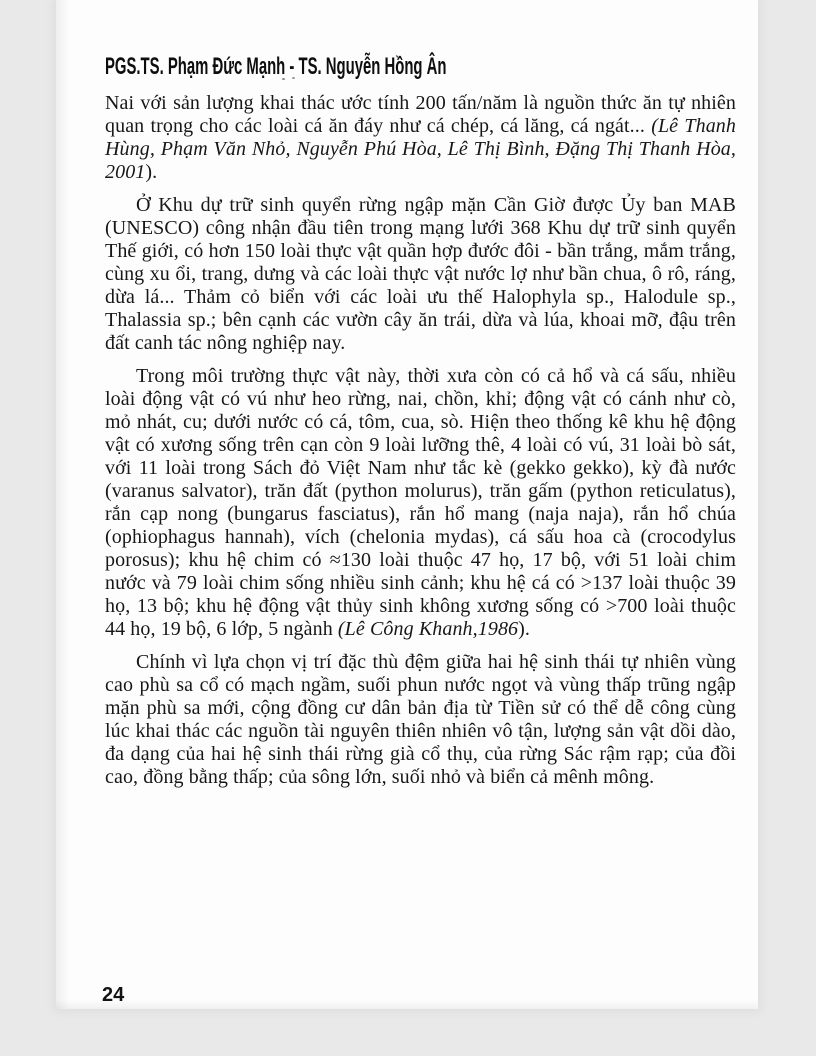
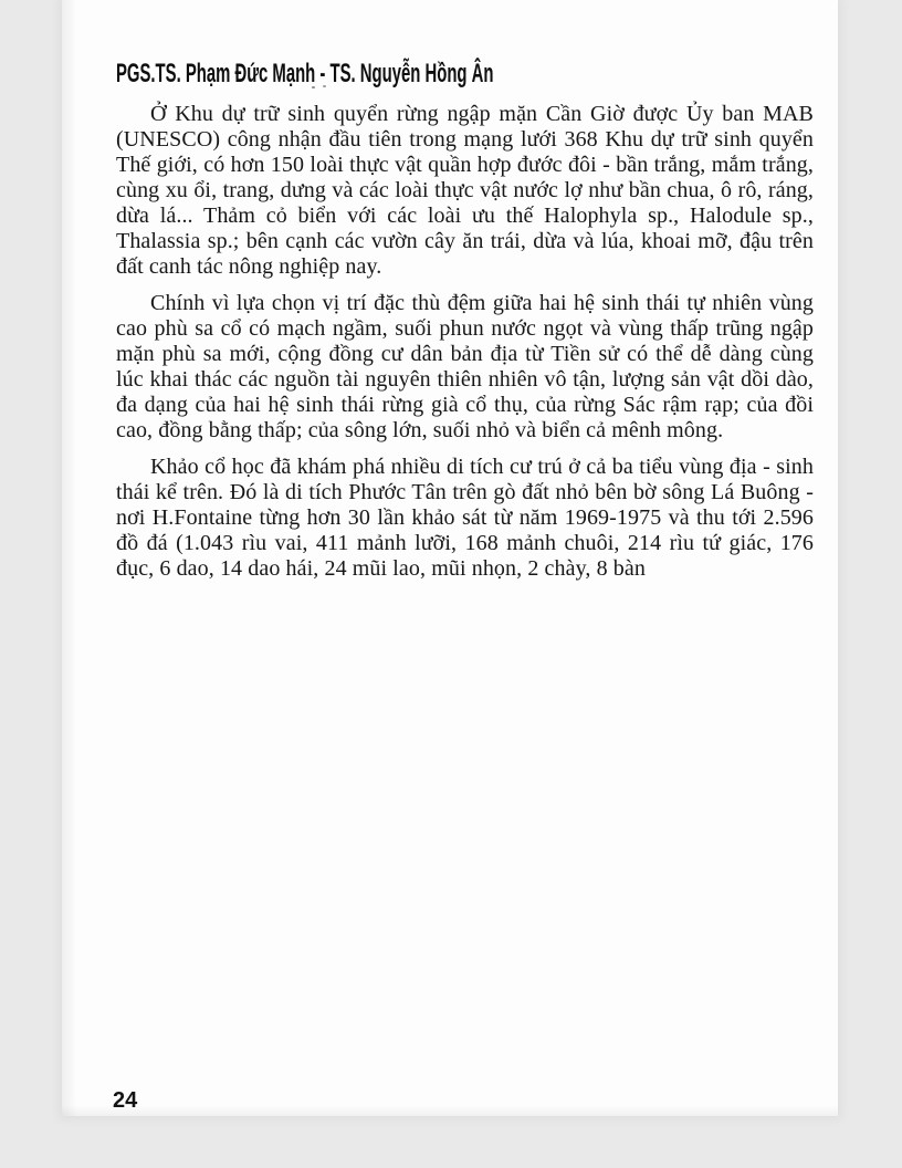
  PGS.TS. Phạm Đức Mạnh - TS. Nguyễn Hồng Ân
- Nai với sản lượng khai thác ước tính 200 tấn/năm là nguồn thức ăn tự nhiên quan trọng cho các loài cá ăn đáy như cá chép, cá lăng, cá ngát... (Lê Thanh Hùng, Phạm Văn Nhỏ, Nguyễn Phú Hòa, Lê Thị Bình, Đặng Thị Thanh Hòa, 2001).
  Ở Khu dự trữ sinh quyển rừng ngập mặn Cần Giờ được Ủy ban MAB (UNESCO) công nhận đầu tiên trong mạng lưới 368 Khu dự trữ sinh quyển Thế giới, có hơn 150 loài thực vật quần hợp đước đôi - bần trắng, mắm trắng, cùng xu ổi, trang, dưng và các loài thực vật nước lợ như bần chua, ô rô, ráng, dừa lá... Thảm cỏ biển với các loài ưu thế Halophyla sp., Halodule sp., Thalassia sp.; bên cạnh các vườn cây ăn trái, dừa và lúa, khoai mỡ, đậu trên đất canh tác nông nghiệp nay.
- Trong môi trường thực vật này, thời xưa còn có cả hổ và cá sấu, nhiều loài động vật có vú như heo rừng, nai, chồn, khỉ; động vật có cánh như cò, mỏ nhát, cu; dưới nước có cá, tôm, cua, sò. Hiện theo thống kê khu hệ động vật có xương sống trên cạn còn 9 loài lưỡng thê, 4 loài có vú, 31 loài bò sát, với 11 loài trong Sách đỏ Việt Nam như tắc kè (gekko gekko), kỳ đà nước (varanus salvator), trăn đất (python molurus), trăn gấm (python reticulatus), rắn cạp nong (bungarus fasciatus), rắn hổ mang (naja naja), rắn hổ chúa (ophiophagus hannah), vích (chelonia mydas), cá sấu hoa cà (crocodylus porosus); khu hệ chim có ≈130 loài thuộc 47 họ, 17 bộ, với 51 loài chim nước và 79 loài chim sống nhiều sinh cảnh; khu hệ cá có >137 loài thuộc 39 họ, 13 bộ; khu hệ động vật thủy sinh không xương sống có >700 loài thuộc 44 họ, 19 bộ, 6 lớp, 5 ngành (Lê Công Khanh,1986).
- Chính vì lựa chọn vị trí đặc thù đệm giữa hai hệ sinh thái tự nhiên vùng cao phù sa cổ có mạch ngầm, suối phun nước ngọt và vùng thấp trũng ngập mặn phù sa mới, cộng đồng cư dân bản địa từ Tiền sử có thể dễ công cùng lúc khai thác các nguồn tài nguyên thiên nhiên vô tận, lượng sản vật dồi dào, đa dạng của hai hệ sinh thái rừng già cổ thụ, của rừng Sác rậm rạp; của đồi cao, đồng bằng thấp; của sông lớn, suối nhỏ và biển cả mênh mông.
+ Chính vì lựa chọn vị trí đặc thù đệm giữa hai hệ sinh thái tự nhiên vùng cao phù sa cổ có mạch ngầm, suối phun nước ngọt và vùng thấp trũng ngập mặn phù sa mới, cộng đồng cư dân bản địa từ Tiền sử có thể dễ dàng cùng lúc khai thác các nguồn tài nguyên thiên nhiên vô tận, lượng sản vật dồi dào, đa dạng của hai hệ sinh thái rừng già cổ thụ, của rừng Sác rậm rạp; của đồi cao, đồng bằng thấp; của sông lớn, suối nhỏ và biển cả mênh mông.
+ Khảo cổ học đã khám phá nhiều di tích cư trú ở cả ba tiểu vùng địa - sinh thái kể trên. Đó là di tích Phước Tân trên gò đất nhỏ bên bờ sông Lá Buông - nơi H.Fontaine từng hơn 30 lần khảo sát từ năm 1969-1975 và thu tới 2.596 đồ đá (1.043 rìu vai, 411 mảnh lưỡi, 168 mảnh chuôi, 214 rìu tứ giác, 176 đục, 6 dao, 14 dao hái, 24 mũi lao, mũi nhọn, 2 chày, 8 bàn
  24
